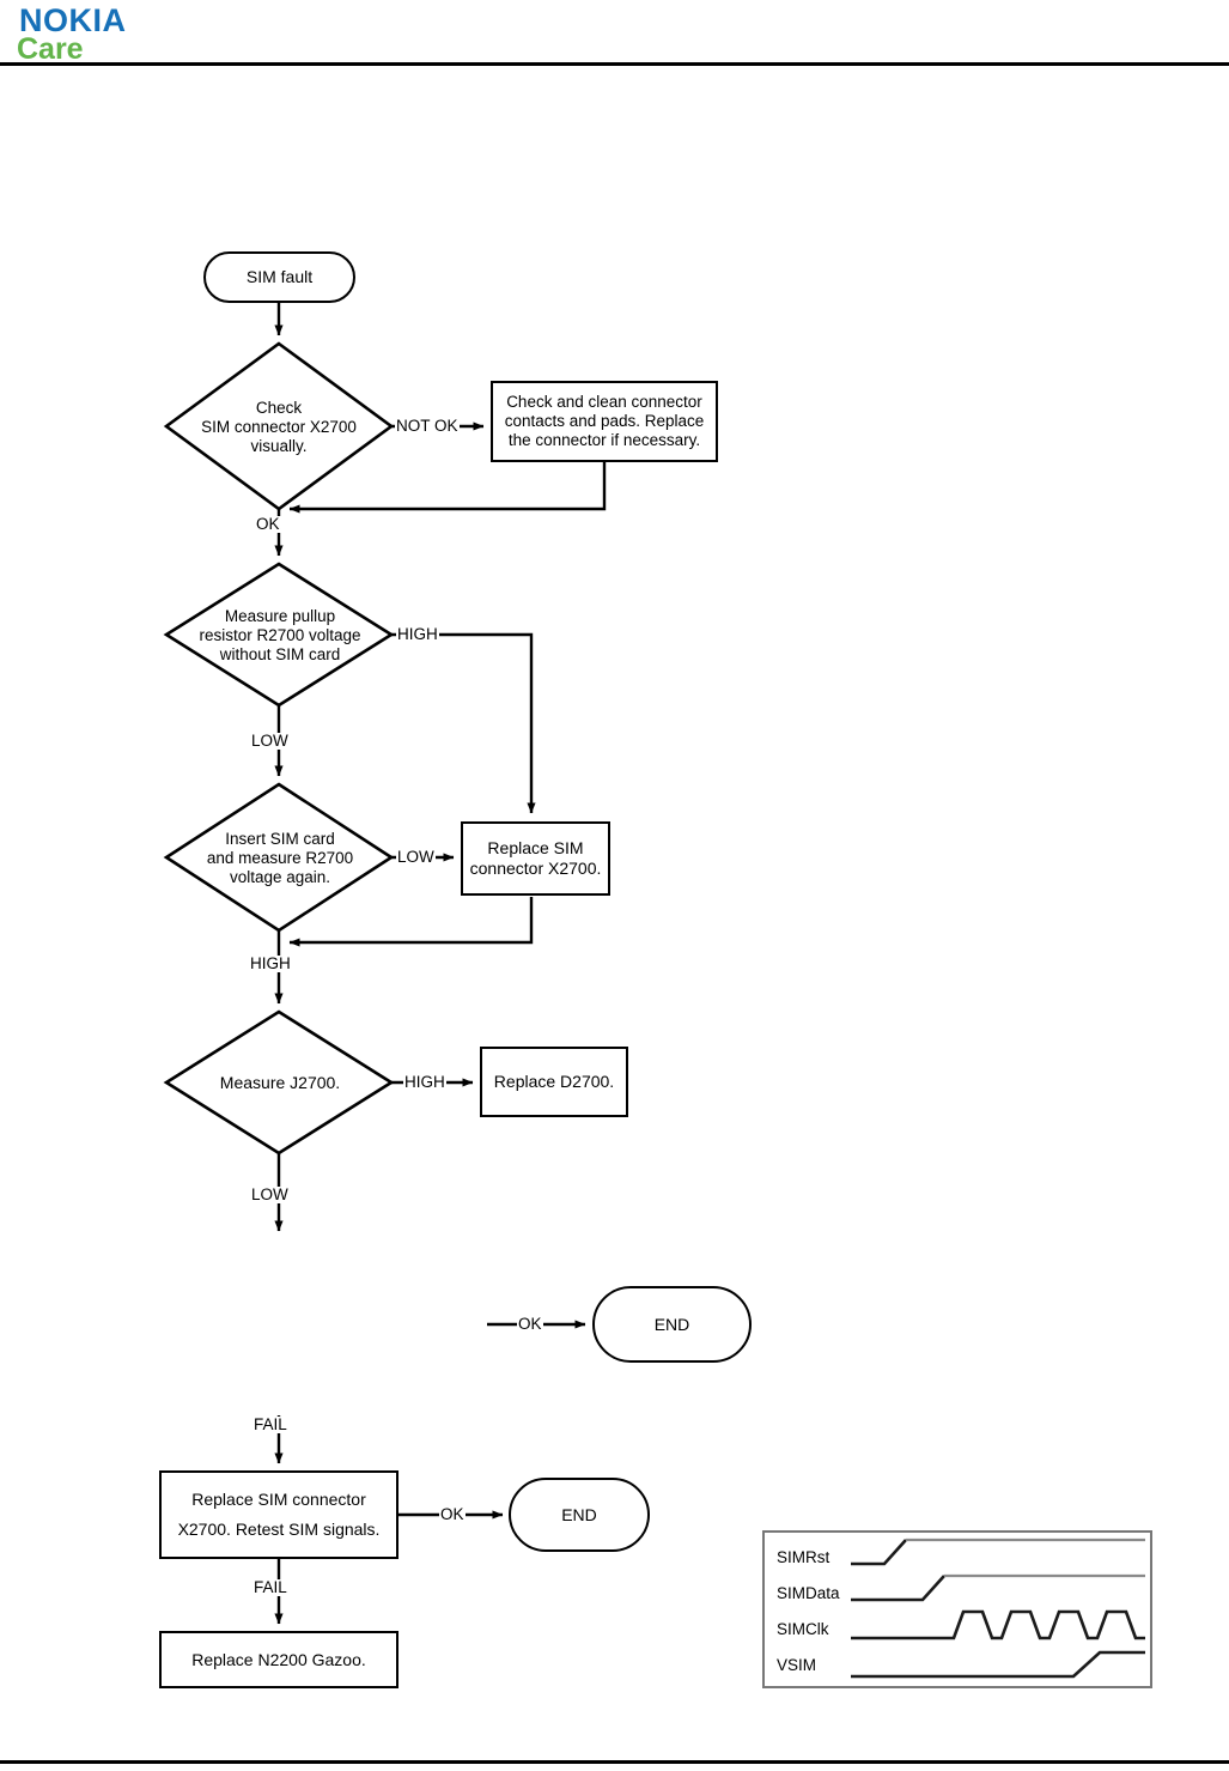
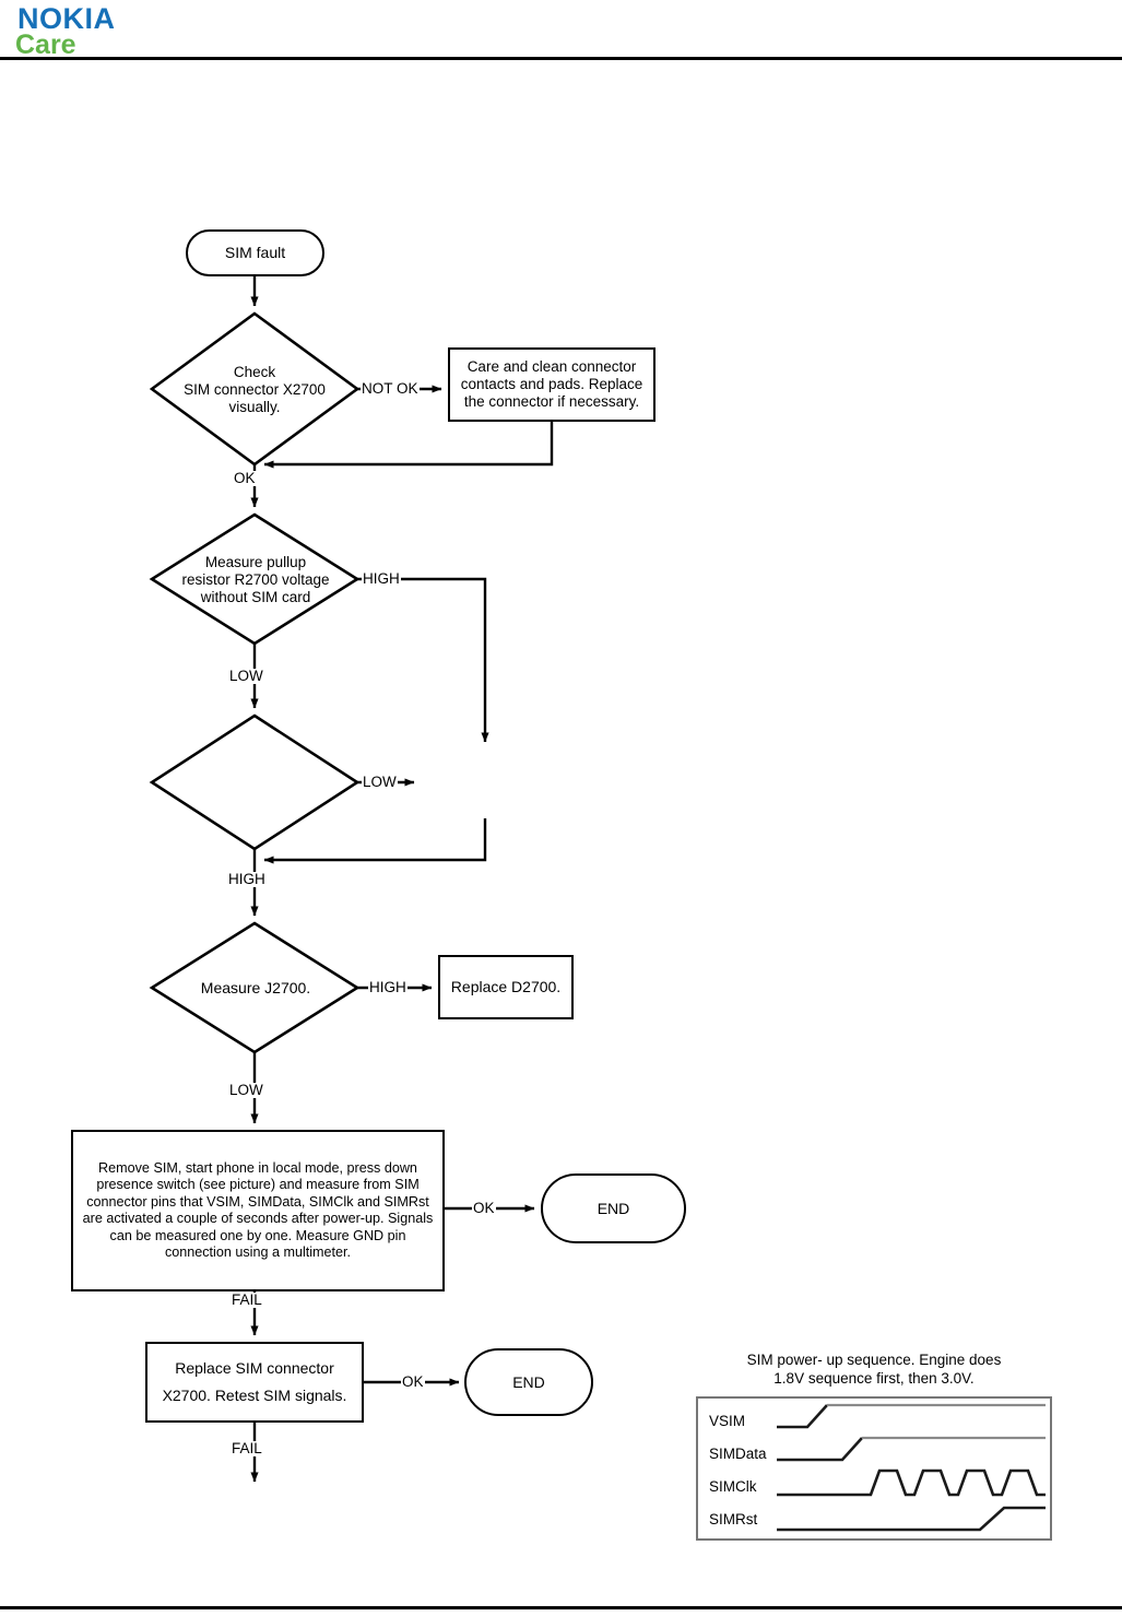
  NOKIA
  Care
  SIM fault
  Check
  SIM connector X2700
  visually.
- Check and clean connector contacts and pads. Replace the connector if necessary.
+ Care and clean connector contacts and pads. Replace the connector if necessary.
  Measure pullup
  resistor R2700 voltage
  without SIM card
- Insert SIM card
- and measure R2700
- voltage again.
- Replace SIM connector X2700.
  Measure J2700.
  Replace D2700.
+ Remove SIM, start phone in local mode, press down presence switch (see picture) and measure from SIM connector pins that VSIM, SIMData, SIMClk and SIMRst are activated a couple of seconds after power-up. Signals can be measured one by one. Measure GND pin connection using a multimeter.
  END
  Replace SIM connector X2700. Retest SIM signals.
  END
- Replace N2200 Gazoo.
  NOT OK
  OK
  HIGH
  LOW
  LOW
  HIGH
  HIGH
  LOW
  OK
  FAIL
  OK
  FAIL
+ SIM power- up sequence. Engine does
+ 1.8V sequence first, then 3.0V.
- SIMRst
+ VSIM
  SIMData
  SIMClk
- VSIM
+ SIMRst
